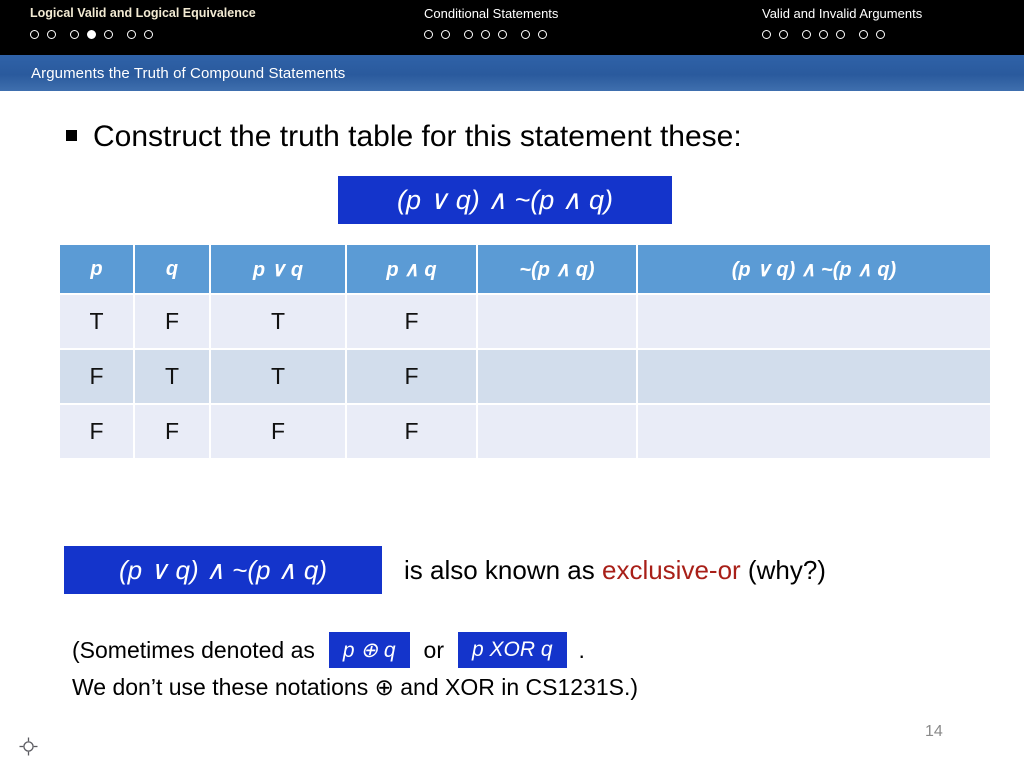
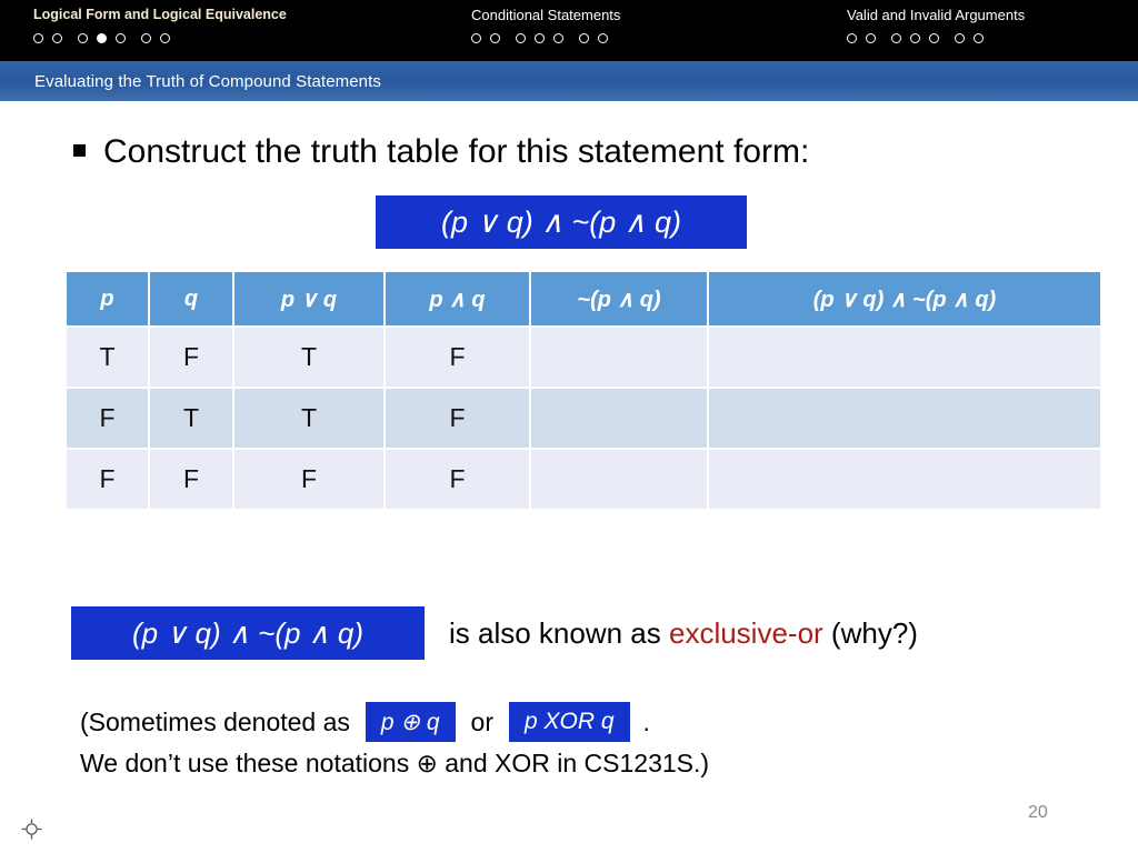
- Logical Valid and Logical Equivalence
+ Logical Form and Logical Equivalence
  Conditional Statements
  Valid and Invalid Arguments
- Arguments the Truth of Compound Statements
+ Evaluating the Truth of Compound Statements
- Construct the truth table for this statement these:
+ Construct the truth table for this statement form:
  (p ∨ q) ∧ ~(p ∧ q)
  p	q	p ∨ q	p ∧ q	~(p ∧ q)	(p ∨ q) ∧ ~(p ∧ q)
  T	F	T	F
  F	T	T	F
  F	F	F	F
  (p ∨ q) ∧ ~(p ∧ q)
  is also known as exclusive-or (why?)
  (Sometimes denoted as
  p ⊕ q
  or
  p XOR q
  .
  We don’t use these notations ⊕ and XOR in CS1231S.)
- 14
+ 20
